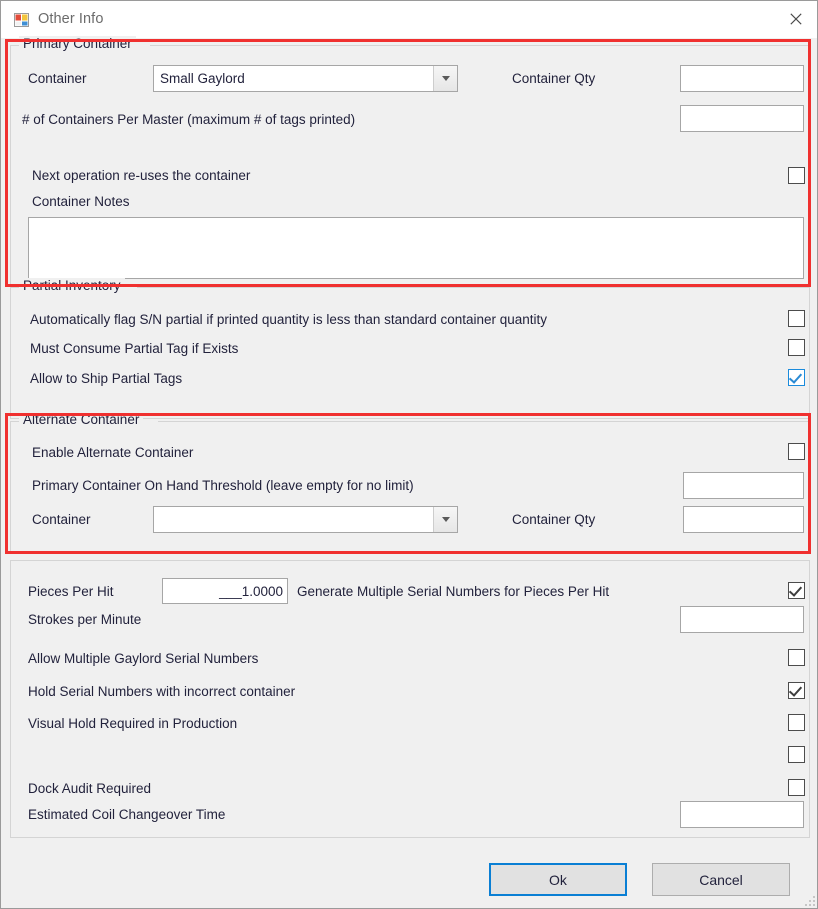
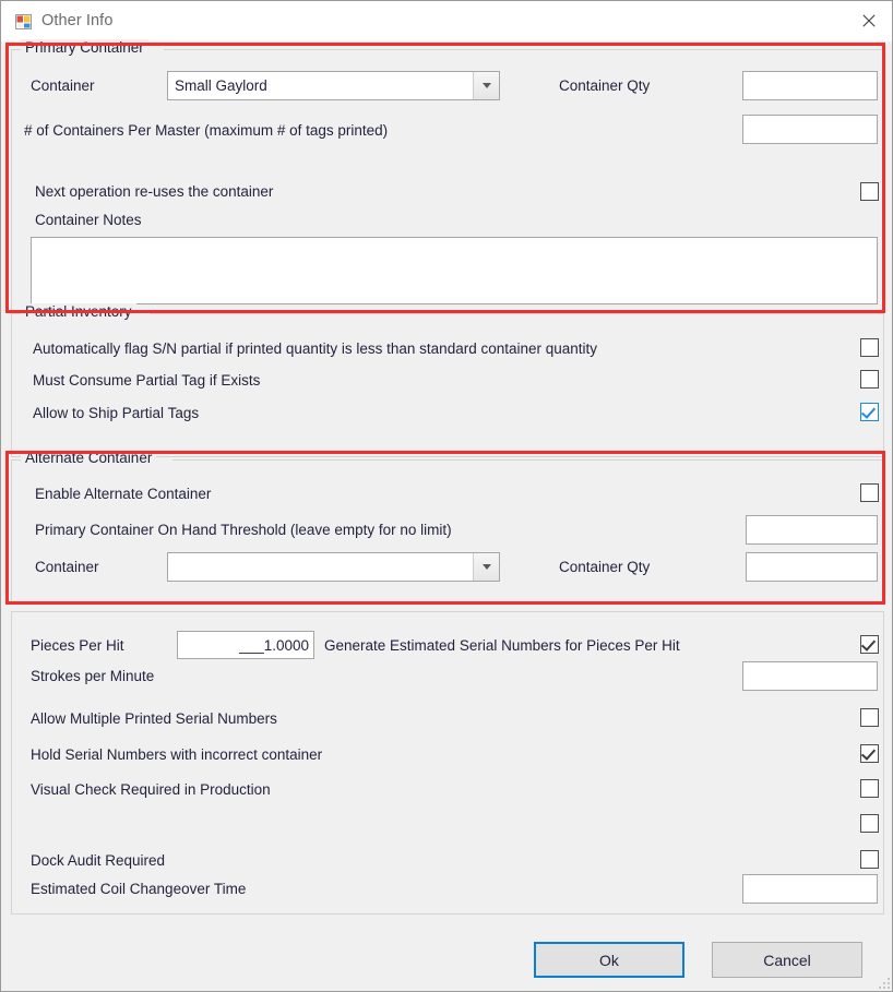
  Other Info
  Primary Container
  Container
  Small Gaylord
  Container Qty
  # of Containers Per Master (maximum # of tags printed)
  Next operation re-uses the container
  Container Notes
  Partial Inventory
  Automatically flag S/N partial if printed quantity is less than standard container quantity
  Must Consume Partial Tag if Exists
  Allow to Ship Partial Tags
  Alternate Container
  Enable Alternate Container
  Primary Container On Hand Threshold (leave empty for no limit)
  Container
  Container Qty
  Pieces Per Hit
  ___1.0000
- Generate Multiple Serial Numbers for Pieces Per Hit
+ Generate Estimated Serial Numbers for Pieces Per Hit
  Strokes per Minute
- Allow Multiple Gaylord Serial Numbers
+ Allow Multiple Printed Serial Numbers
  Hold Serial Numbers with incorrect container
- Visual Hold Required in Production
+ Visual Check Required in Production
  Dock Audit Required
  Estimated Coil Changeover Time
  Ok
  Cancel
